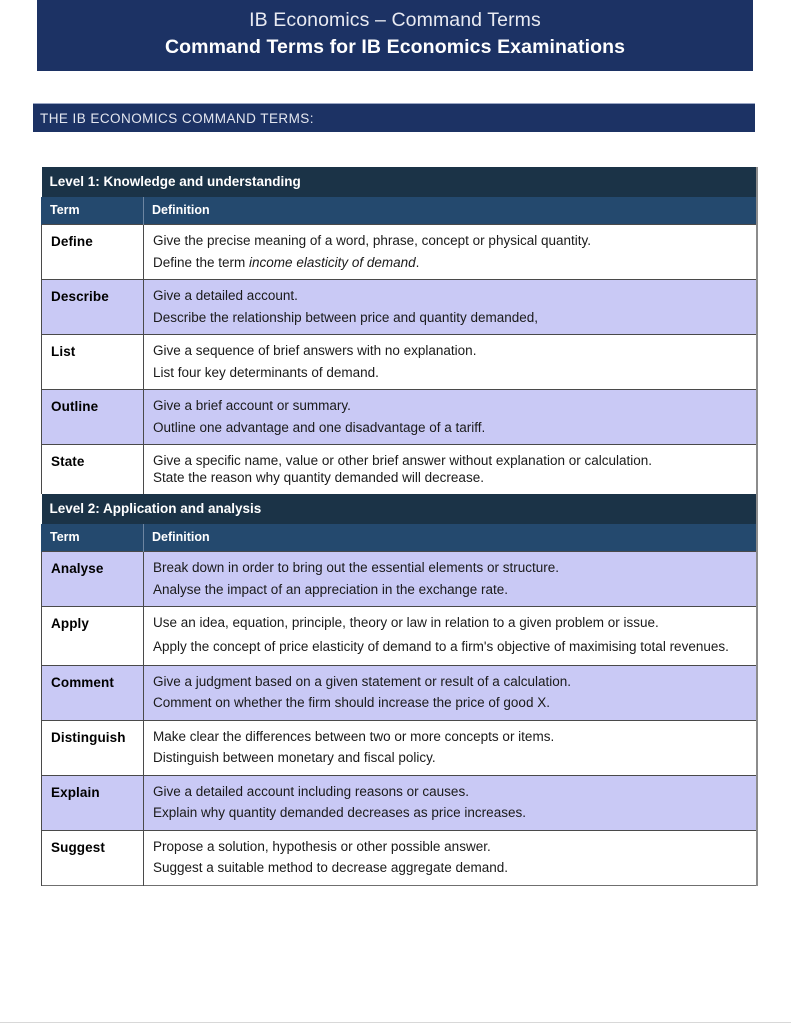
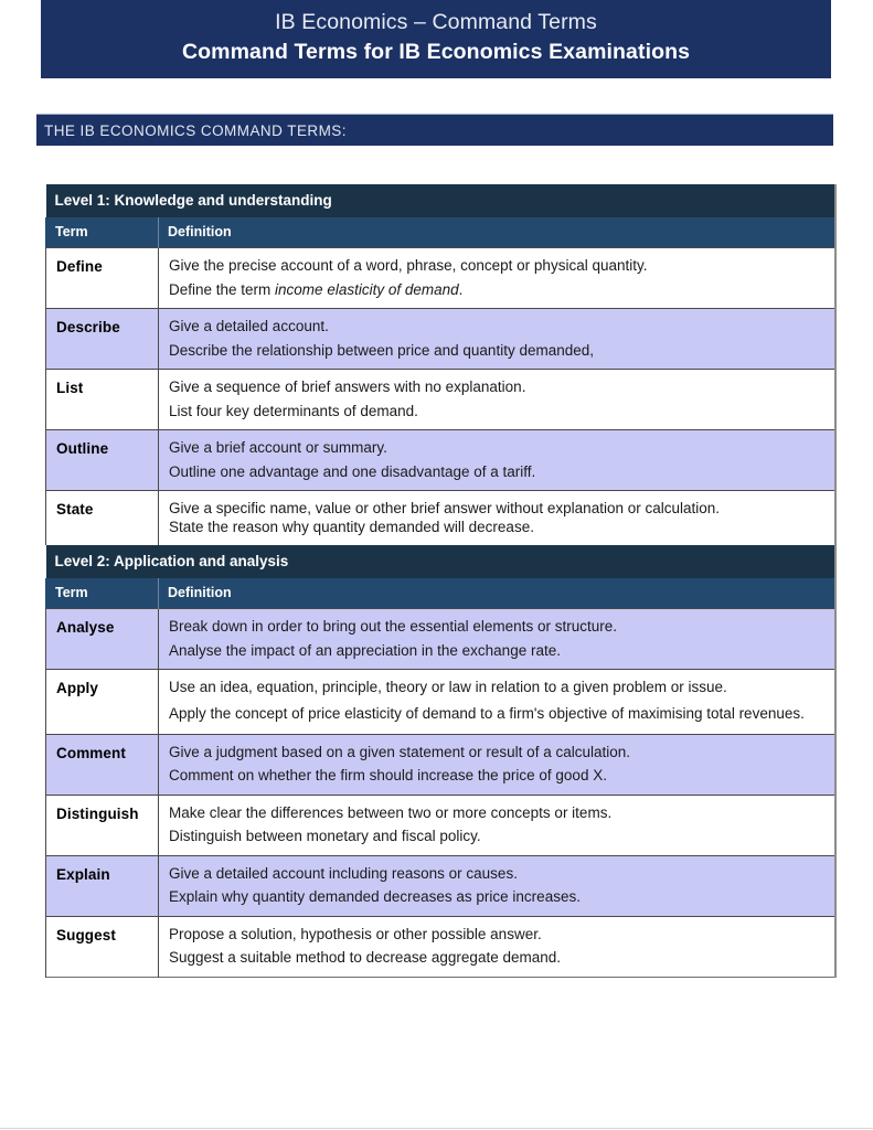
  IB Economics – Command Terms
  Command Terms for IB Economics Examinations
  THE IB ECONOMICS COMMAND TERMS:
  Level 1: Knowledge and understanding
  Term	Definition
- Define	Give the precise meaning of a word, phrase, concept or physical quantity.Define the term income elasticity of demand.
+ Define	Give the precise account of a word, phrase, concept or physical quantity.Define the term income elasticity of demand.
  Describe	Give a detailed account.Describe the relationship between price and quantity demanded,
  List	Give a sequence of brief answers with no explanation.List four key determinants of demand.
  Outline	Give a brief account or summary.Outline one advantage and one disadvantage of a tariff.
  State	Give a specific name, value or other brief answer without explanation or calculation.State the reason why quantity demanded will decrease.
  Level 2: Application and analysis
  Term	Definition
  Analyse	Break down in order to bring out the essential elements or structure.Analyse the impact of an appreciation in the exchange rate.
  Apply	Use an idea, equation, principle, theory or law in relation to a given problem or issue.Apply the concept of price elasticity of demand to a firm's objective of maximising total revenues.
  Comment	Give a judgment based on a given statement or result of a calculation.Comment on whether the firm should increase the price of good X.
  Distinguish	Make clear the differences between two or more concepts or items.Distinguish between monetary and fiscal policy.
  Explain	Give a detailed account including reasons or causes.Explain why quantity demanded decreases as price increases.
  Suggest	Propose a solution, hypothesis or other possible answer.Suggest a suitable method to decrease aggregate demand.
